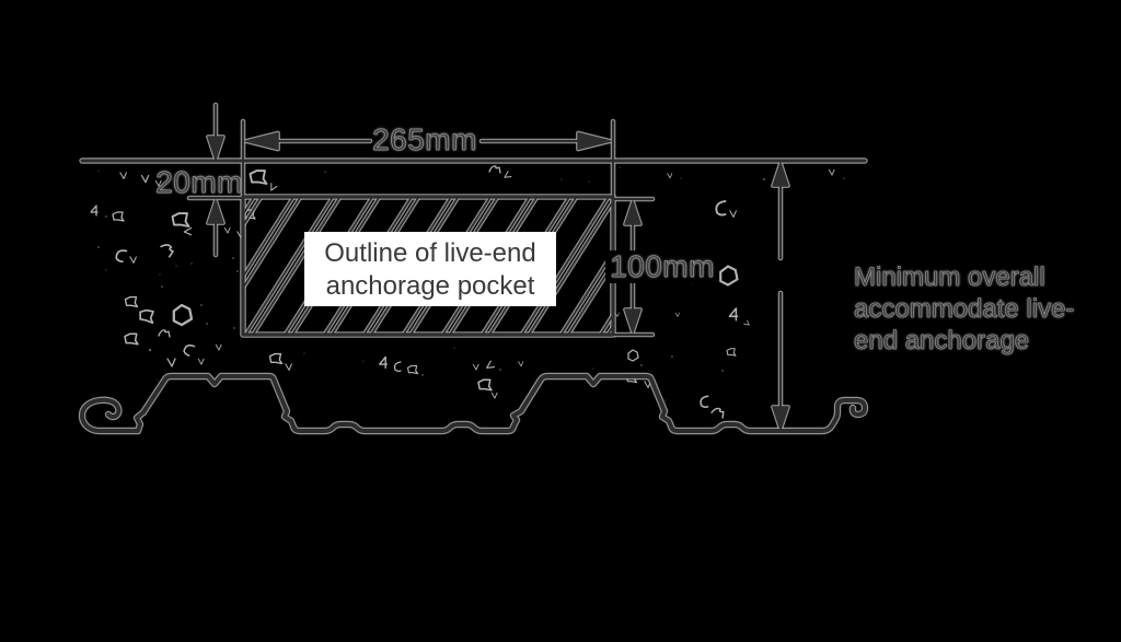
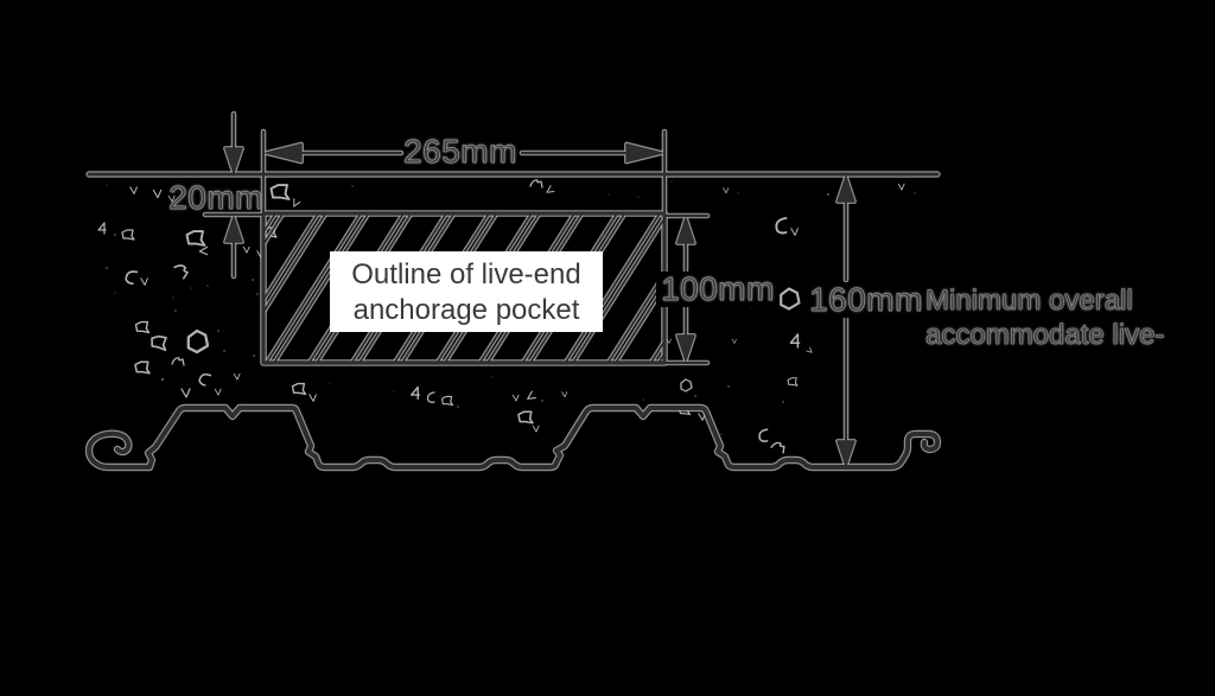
  265mm
  20mm
  100mm
+ 160mm
  Outline of live-end
  anchorage pocket
  Minimum overall
  accommodate live-
- end anchorage
